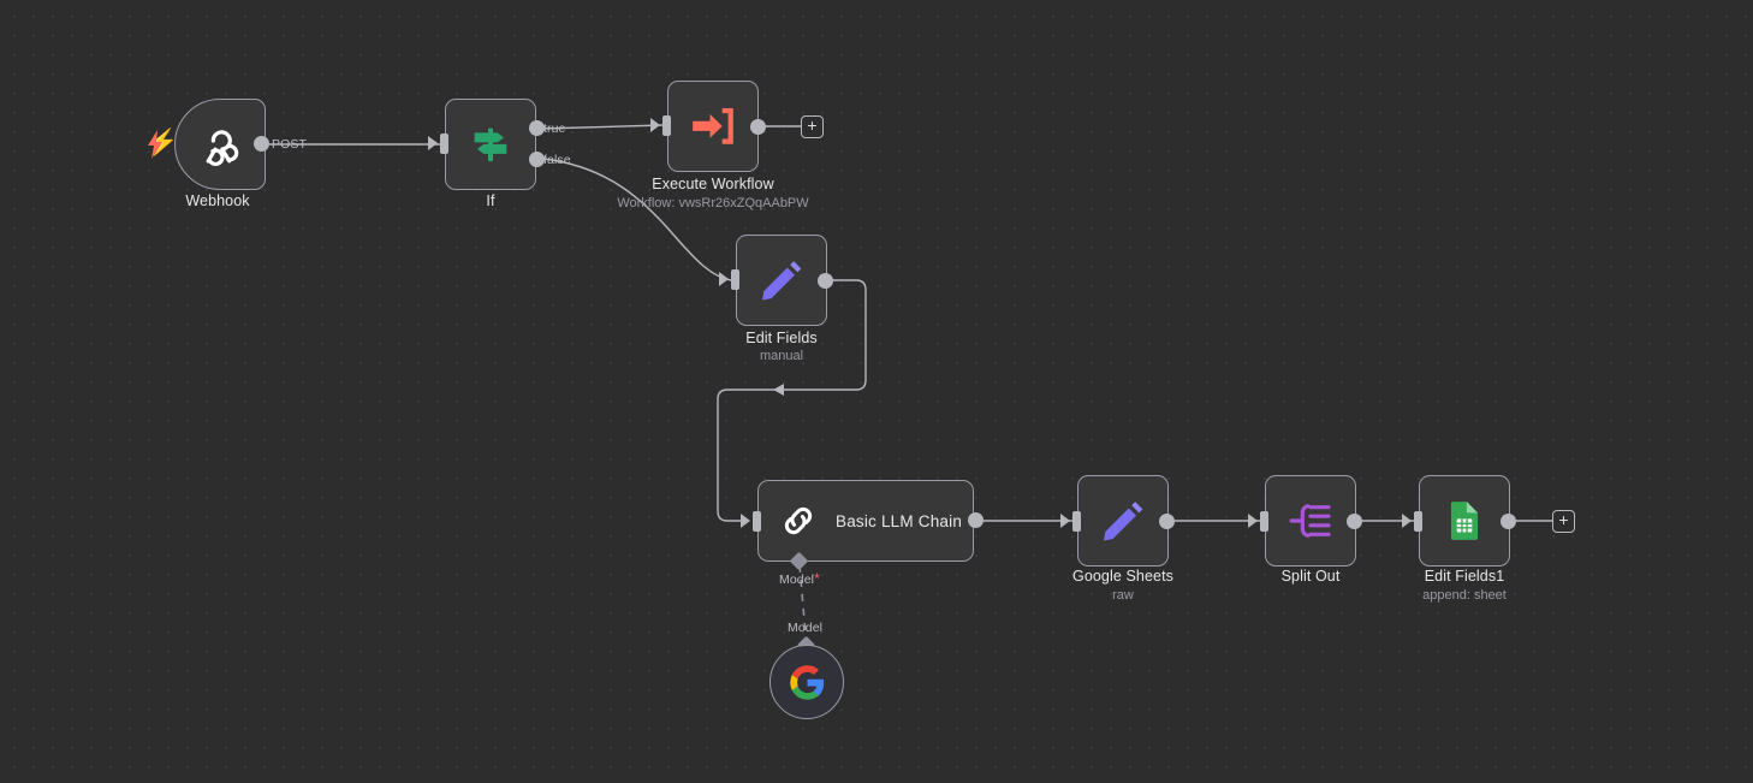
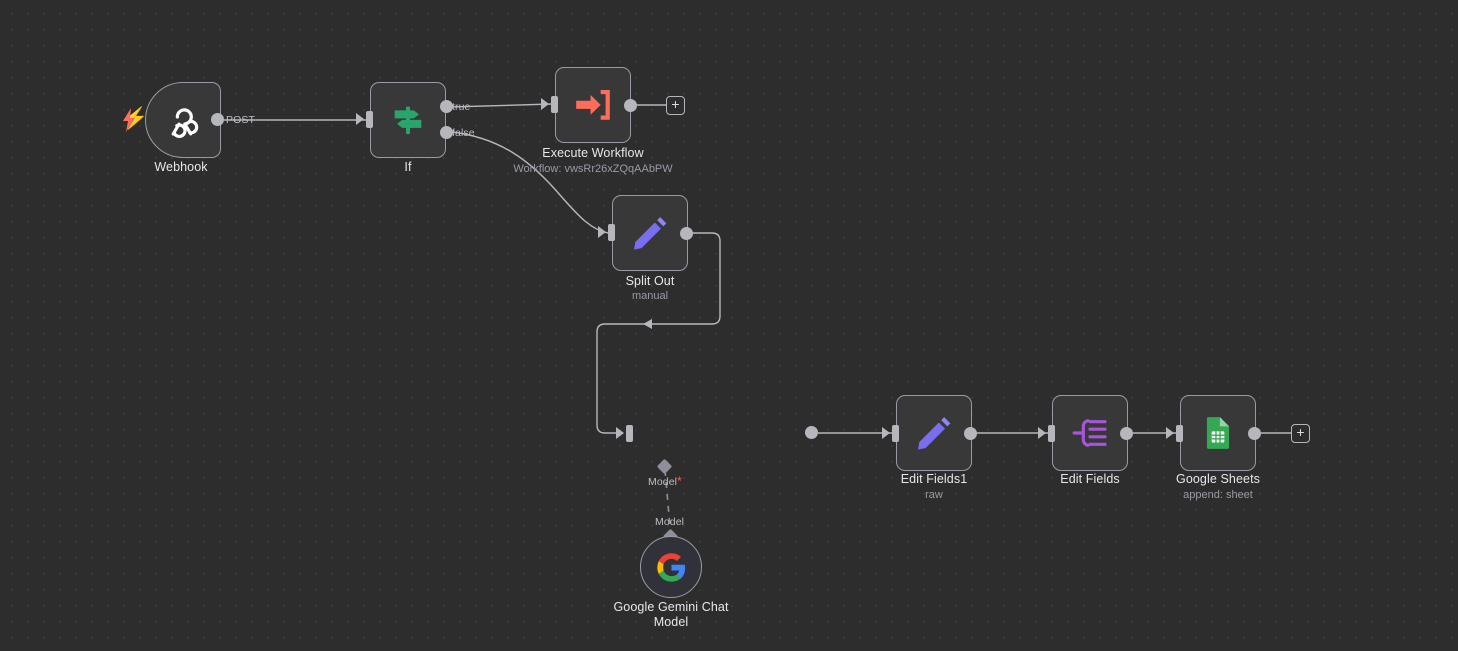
  ⚡
  POST
  Webhook
  true
  false
  If
  +
  Execute Workflow
  Workflow: vwsRr26xZQqAAbPW
- Edit Fields
+ Split Out
  manual
- Basic LLM Chain
  Model*
  Model
+ Google Gemini Chat Model
- Google Sheets
+ Edit Fields1
  raw
- Split Out
+ Edit Fields
  +
- Edit Fields1
+ Google Sheets
  append: sheet
